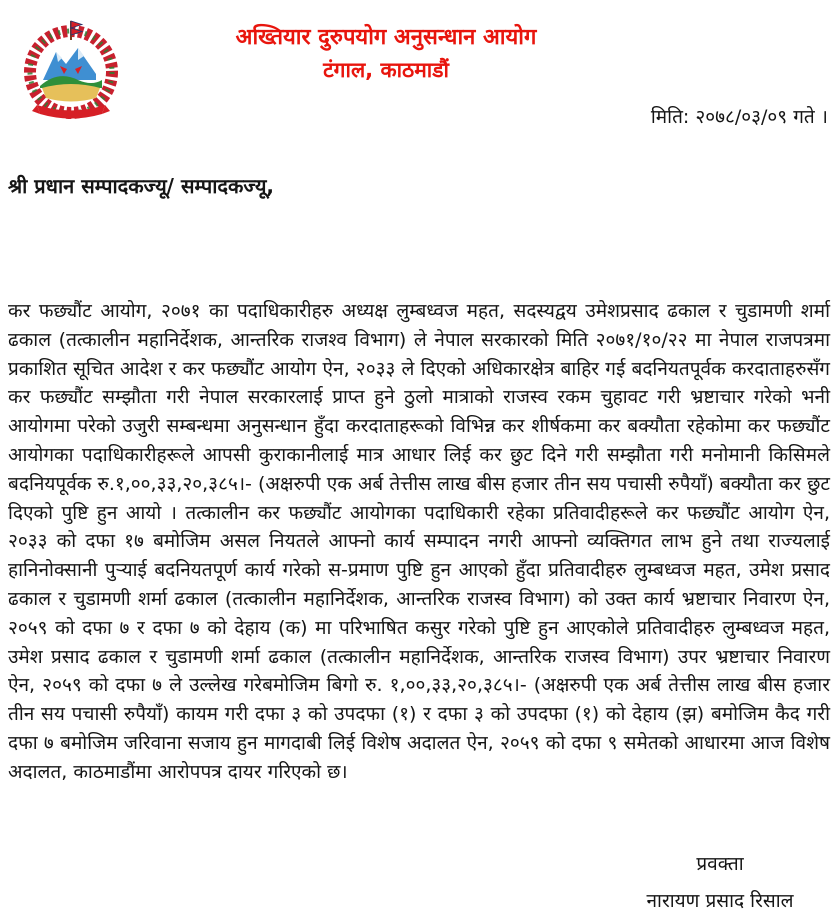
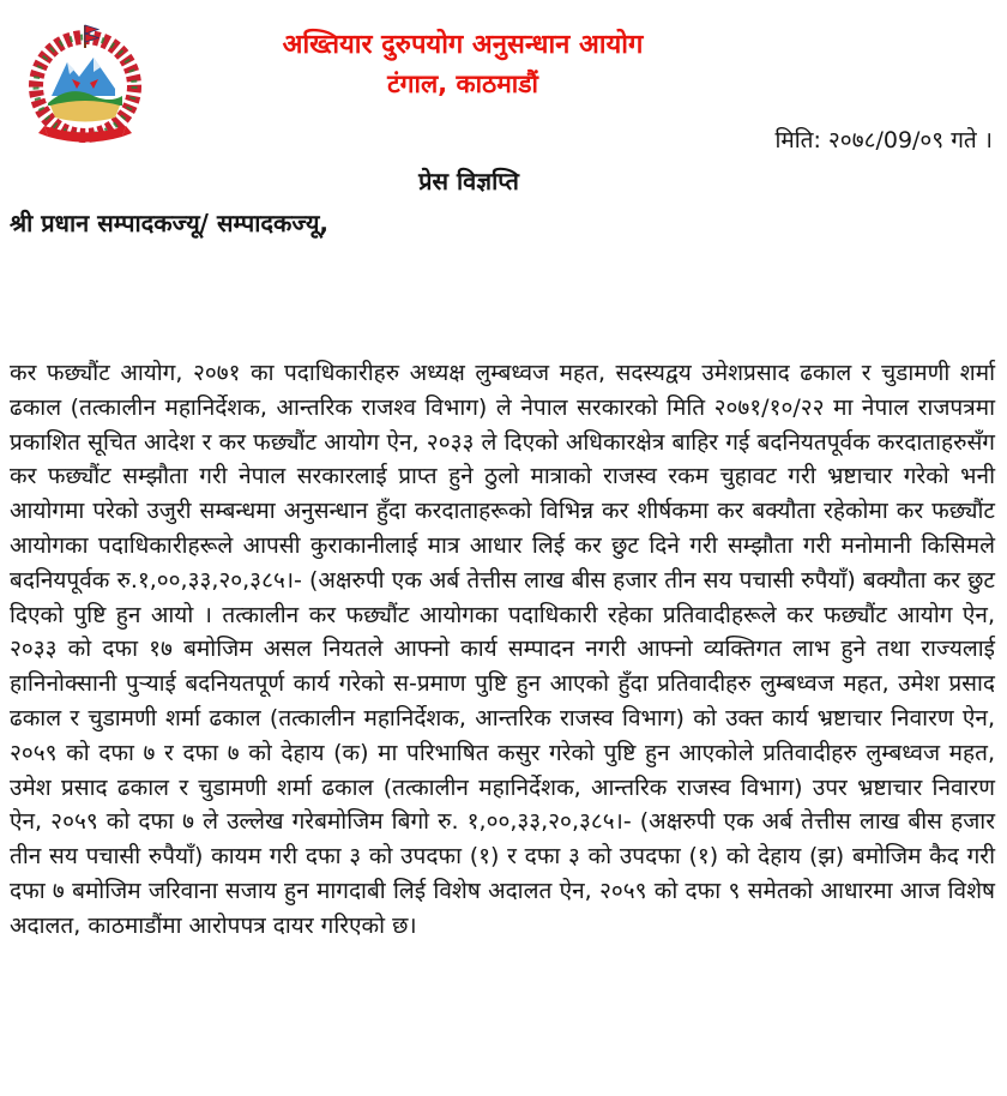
  अख्तियार दुरुपयोग अनुसन्धान आयोग
  टंगाल, काठमाडौं
- मिति: २०७८/०३/०९ गते ।
+ मिति: २०७८/09/०९ गते ।
+ प्रेस विज्ञप्ति
  श्री प्रधान सम्पादकज्यू/ सम्पादकज्यू,
  कर फछ्यौंट आयोग, २०७१ का पदाधिकारीहरु अध्यक्ष लुम्बध्वज महत, सदस्यद्वय उमेशप्रसाद ढकाल र चुडामणी शर्मा ढकाल (तत्कालीन महानिर्देशक, आन्तरिक राजश्व विभाग) ले नेपाल सरकारको मिति २०७१/१०/२२ मा नेपाल राजपत्रमा प्रकाशित सूचित आदेश र कर फछ्यौंट आयोग ऐन, २०३३ ले दिएको अधिकारक्षेत्र बाहिर गई बदनियतपूर्वक करदाताहरुसँग कर फछ्यौंट सम्झौता गरी नेपाल सरकारलाई प्राप्त हुने ठुलो मात्राको राजस्व रकम चुहावट गरी भ्रष्टाचार गरेको भनी आयोगमा परेको उजुरी सम्बन्धमा अनुसन्धान हुँदा करदाताहरूको विभिन्न कर शीर्षकमा कर बक्यौता रहेकोमा कर फछ्यौंट आयोगका पदाधिकारीहरूले आपसी कुराकानीलाई मात्र आधार लिई कर छुट दिने गरी सम्झौता गरी मनोमानी किसिमले बदनियपूर्वक रु.१,००,३३,२०,३८५।- (अक्षरुपी एक अर्ब तेत्तीस लाख बीस हजार तीन सय पचासी रुपैयाँ) बक्यौता कर छुट दिएको पुष्टि हुन आयो । तत्कालीन कर फछ्यौंट आयोगका पदाधिकारी रहेका प्रतिवादीहरूले कर फछ्यौंट आयोग ऐन, २०३३ को दफा १७ बमोजिम असल नियतले आफ्नो कार्य सम्पादन नगरी आफ्नो व्यक्तिगत लाभ हुने तथा राज्यलाई हानिनोक्सानी पुऱ्याई बदनियतपूर्ण कार्य गरेको स-प्रमाण पुष्टि हुन आएको हुँदा प्रतिवादीहरु लुम्बध्वज महत, उमेश प्रसाद ढकाल र चुडामणी शर्मा ढकाल (तत्कालीन महानिर्देशक, आन्तरिक राजस्व विभाग) को उक्त कार्य भ्रष्टाचार निवारण ऐन, २०५९ को दफा ७ र दफा ७ को देहाय (क) मा परिभाषित कसुर गरेको पुष्टि हुन आएकोले प्रतिवादीहरु लुम्बध्वज महत, उमेश प्रसाद ढकाल र चुडामणी शर्मा ढकाल (तत्कालीन महानिर्देशक, आन्तरिक राजस्व विभाग) उपर भ्रष्टाचार निवारण ऐन, २०५९ को दफा ७ ले उल्लेख गरेबमोजिम बिगो रु. १,००,३३,२०,३८५।- (अक्षरुपी एक अर्ब तेत्तीस लाख बीस हजार तीन सय पचासी रुपैयाँ) कायम गरी दफा ३ को उपदफा (१) र दफा ३ को उपदफा (१) को देहाय (झ) बमोजिम कैद गरी दफा ७ बमोजिम जरिवाना सजाय हुन मागदाबी लिई विशेष अदालत ऐन, २०५९ को दफा ९ समेतको आधारमा आज विशेष अदालत, काठमाडौंमा आरोपपत्र दायर गरिएको छ।
- प्रवक्ता
- नारायण प्रसाद रिसाल
